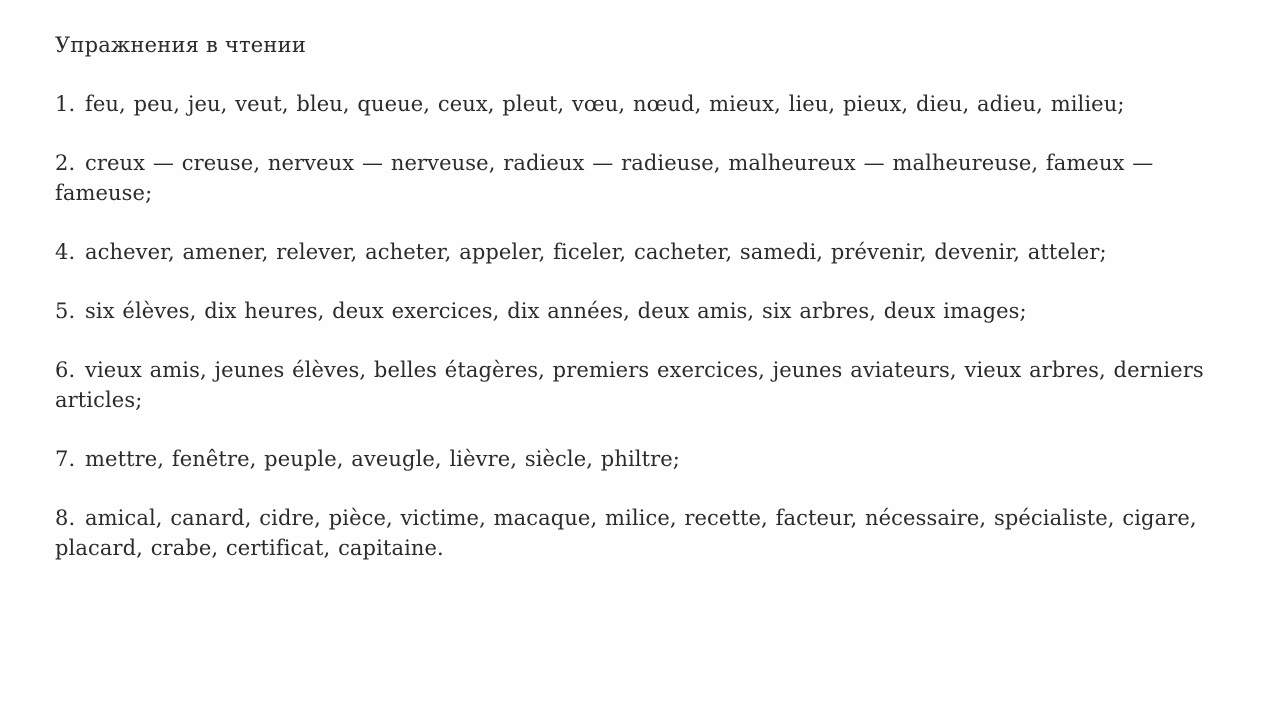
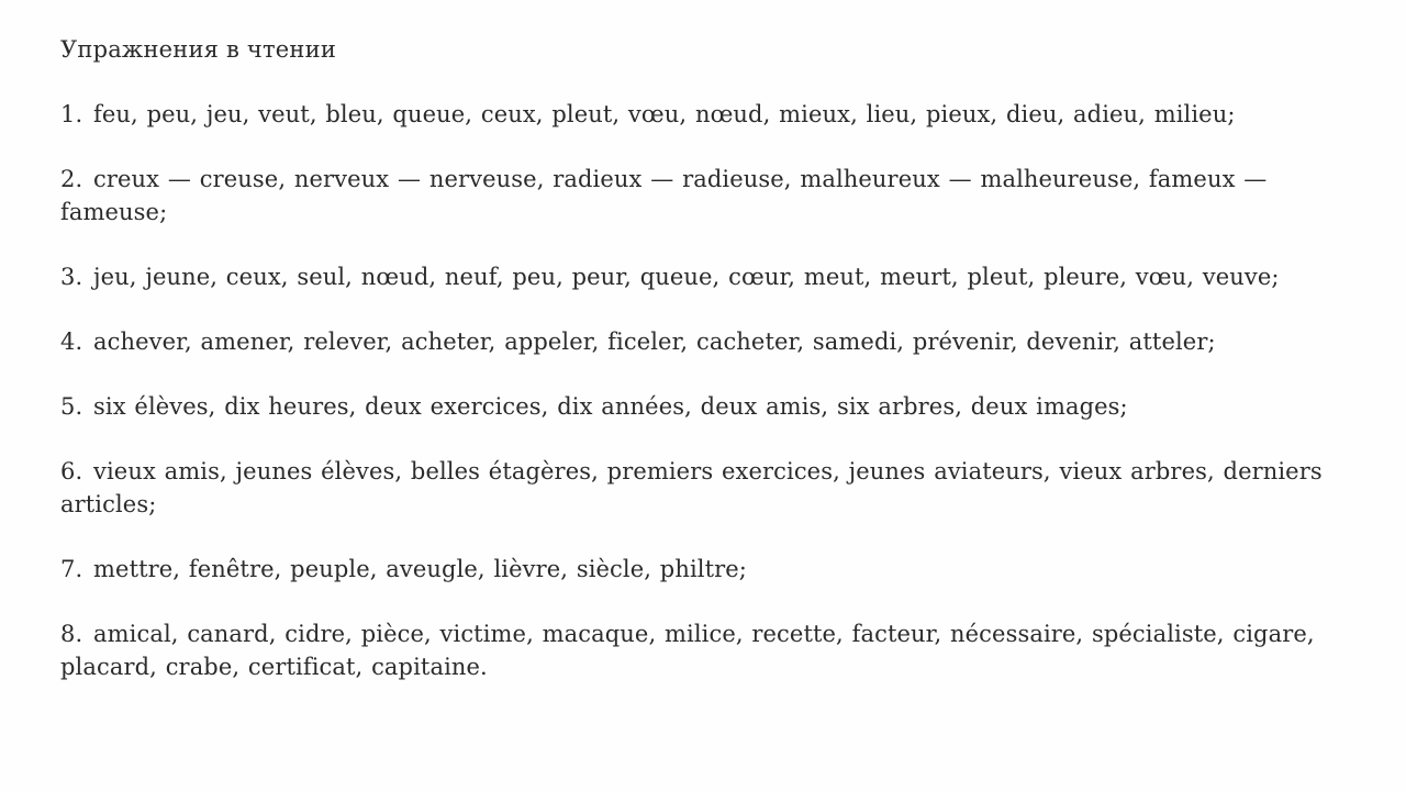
  Упражнения в чтении
  1. feu, peu, jeu, veut, bleu, queue, ceux, pleut, vœu, nœud, mieux, lieu, pieux, dieu, adieu, milieu;
  2. creux — creuse, nerveux — nerveuse, radieux — radieuse, malheureux — malheureuse, fameux — fameuse;
+ 3. jeu, jeune, ceux, seul, nœud, neuf, peu, peur, queue, cœur, meut, meurt, pleut, pleure, vœu, veuve;
  4. achever, amener, relever, acheter, appeler, ficeler, cacheter, samedi, prévenir, devenir, atteler;
  5. six élèves, dix heures, deux exercices, dix années, deux amis, six arbres, deux images;
  6. vieux amis, jeunes élèves, belles étagères, premiers exercices, jeunes aviateurs, vieux arbres, derniers articles;
  7. mettre, fenêtre, peuple, aveugle, lièvre, siècle, philtre;
  8. amical, canard, cidre, pièce, victime, macaque, milice, recette, facteur, nécessaire, spécialiste, cigare, placard, crabe, certificat, capitaine.
